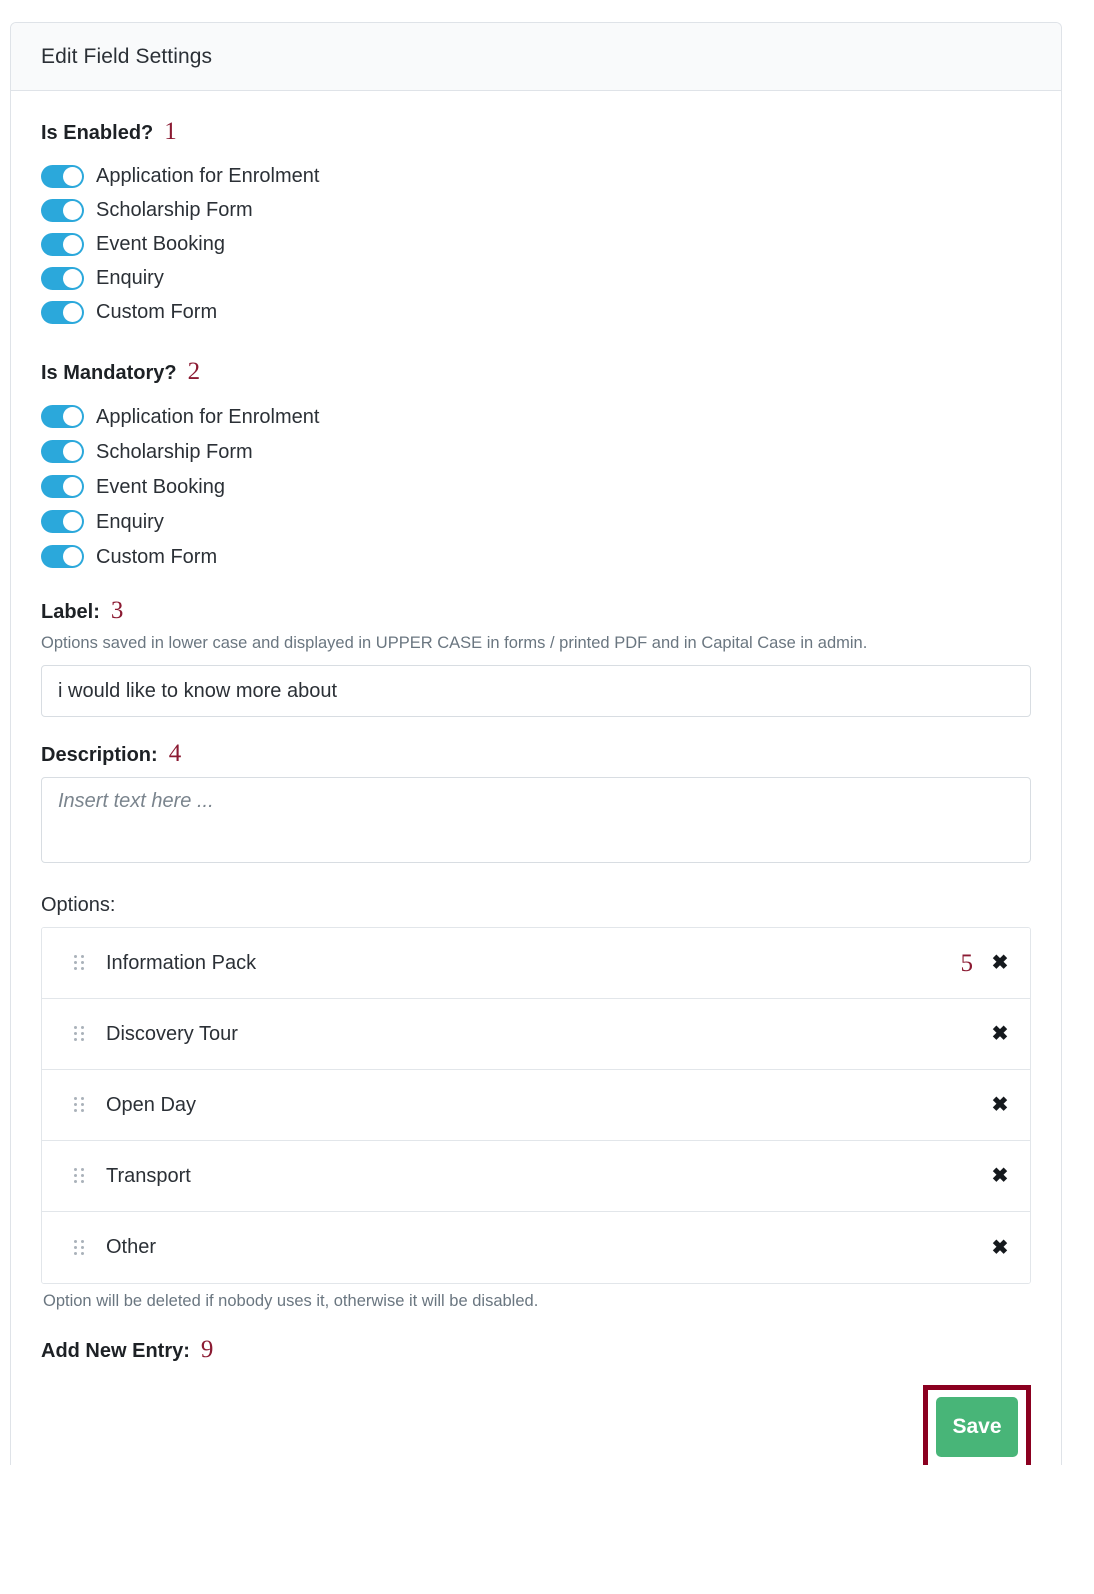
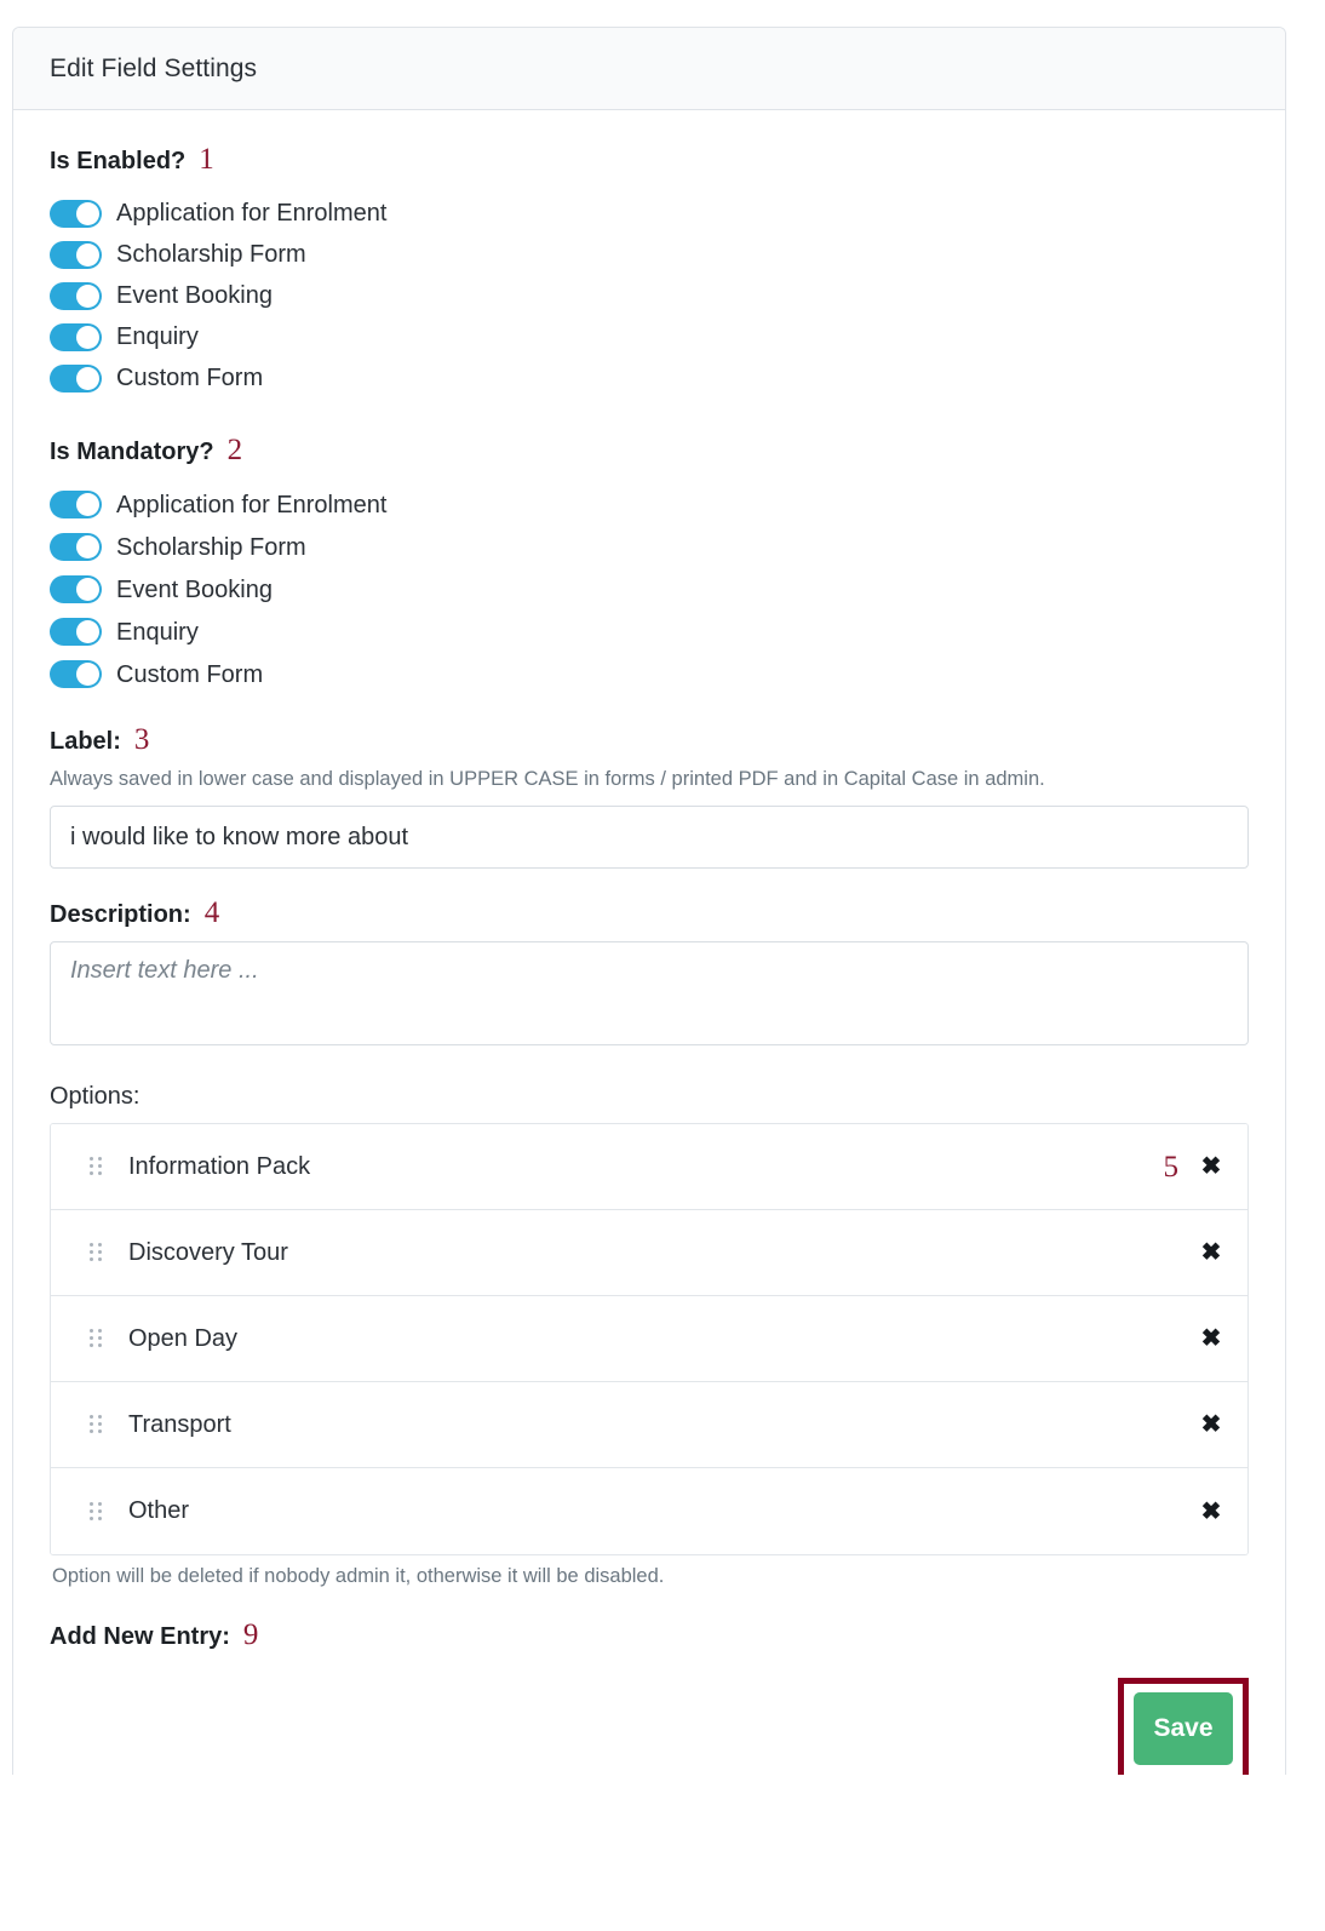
  Edit Field Settings
  Is Enabled?
  1
  Application for Enrolment
  Scholarship Form
  Event Booking
  Enquiry
  Custom Form
  Is Mandatory?
  2
  Application for Enrolment
  Scholarship Form
  Event Booking
  Enquiry
  Custom Form
  Label:
  3
- Options saved in lower case and displayed in UPPER CASE in forms / printed PDF and in Capital Case in admin.
+ Always saved in lower case and displayed in UPPER CASE in forms / printed PDF and in Capital Case in admin.
  i would like to know more about
  Description:
  4
  Insert text here ...
  Options:
  Information Pack
  5
  ✖
  Discovery Tour
  ✖
  Open Day
  ✖
  Transport
  ✖
  Other
  ✖
- Option will be deleted if nobody uses it, otherwise it will be disabled.
+ Option will be deleted if nobody admin it, otherwise it will be disabled.
  Add New Entry:
  9
  Save
